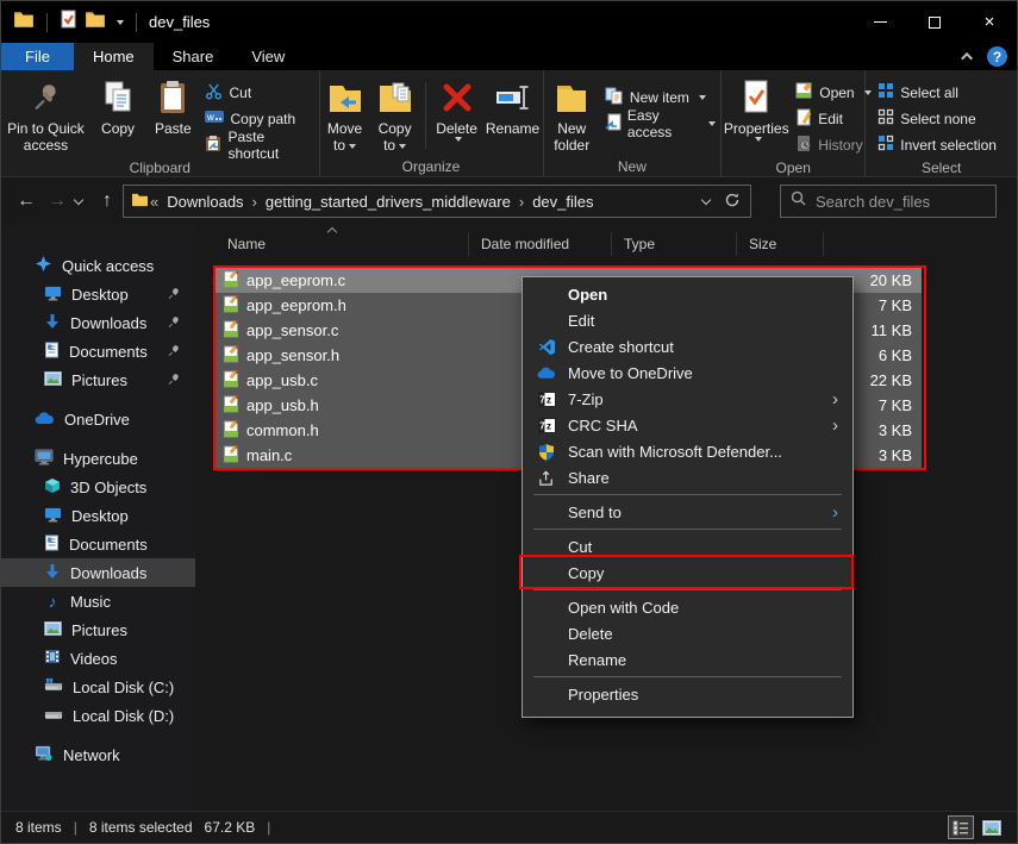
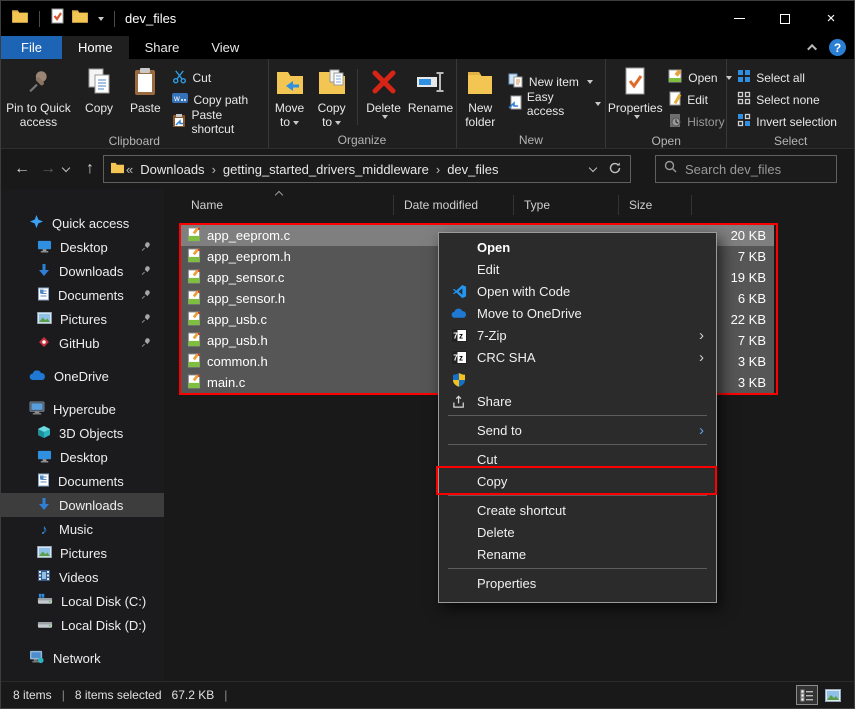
  dev_files
  ×
  File
  Home
  Share
  View
  ?
  Pin to Quick
  access
  Copy
  Paste
  Cut
  w
  Copy path
  Paste shortcut
  Clipboard
  Move
  to
  Copy
  to
  Delete
  Rename
  Organize
  New
  folder
  New item
  Easy access
  New
  Properties
  Open
  Edit
  History
  Open
  Select all
  Select none
  Invert selection
  Select
  ←
  →
  ↑
  «
  Downloads
  ›
  getting_started_drivers_middleware
  ›
  dev_files
  Search dev_files
  Quick access
  Desktop
  Downloads
  Documents
  Pictures
+ GitHub
  OneDrive
  Hypercube
  3D Objects
  Desktop
  Documents
  Downloads
  ♪
  Music
  Pictures
  Videos
  Local Disk (C:)
  Local Disk (D:)
  Network
  Name
  Date modified
  Type
  Size
  app_eeprom.c
  20 KB
  app_eeprom.h
  7 KB
  app_sensor.c
- 11 KB
+ 19 KB
  app_sensor.h
  6 KB
  app_usb.c
  22 KB
  app_usb.h
  7 KB
  common.h
  3 KB
  main.c
  3 KB
  8 items
  |
  8 items selected
  67.2 KB
  |
  Open
  Edit
- Create shortcut
+ Open with Code
  Move to OneDrive
  7
  z
  7-Zip
  ›
  7
  z
  CRC SHA
  ›
- Scan with Microsoft Defender...
  Share
  Send to
  ›
  Cut
  Copy
- Open with Code
+ Create shortcut
  Delete
  Rename
  Properties
